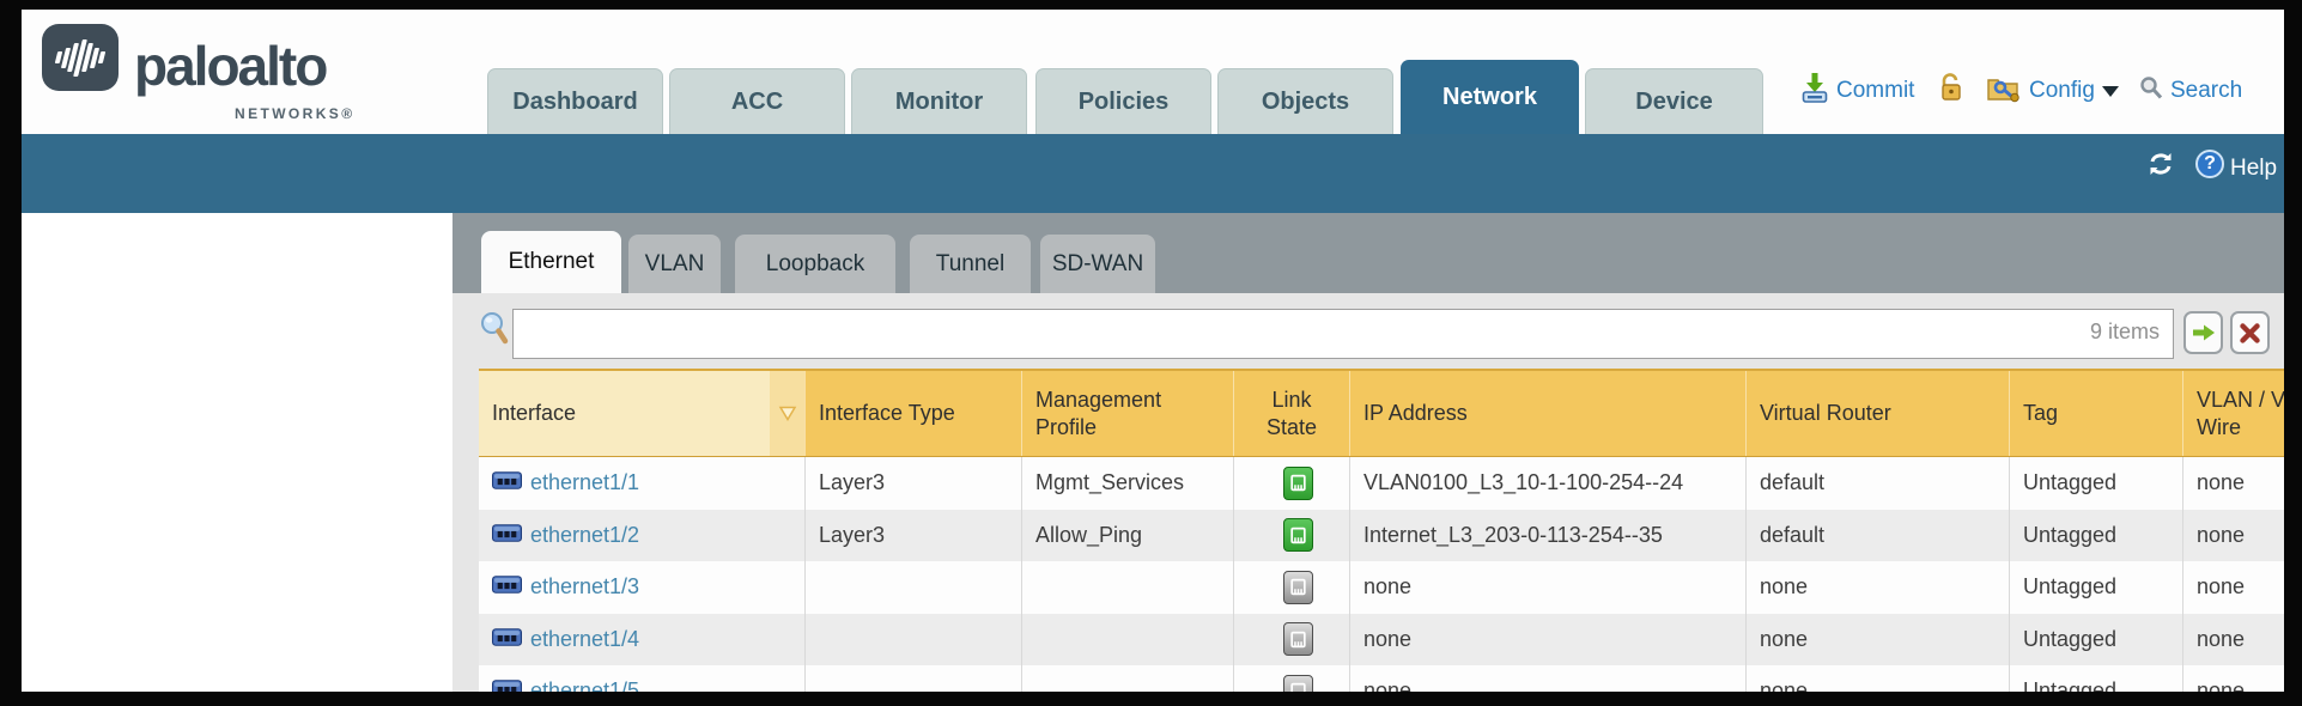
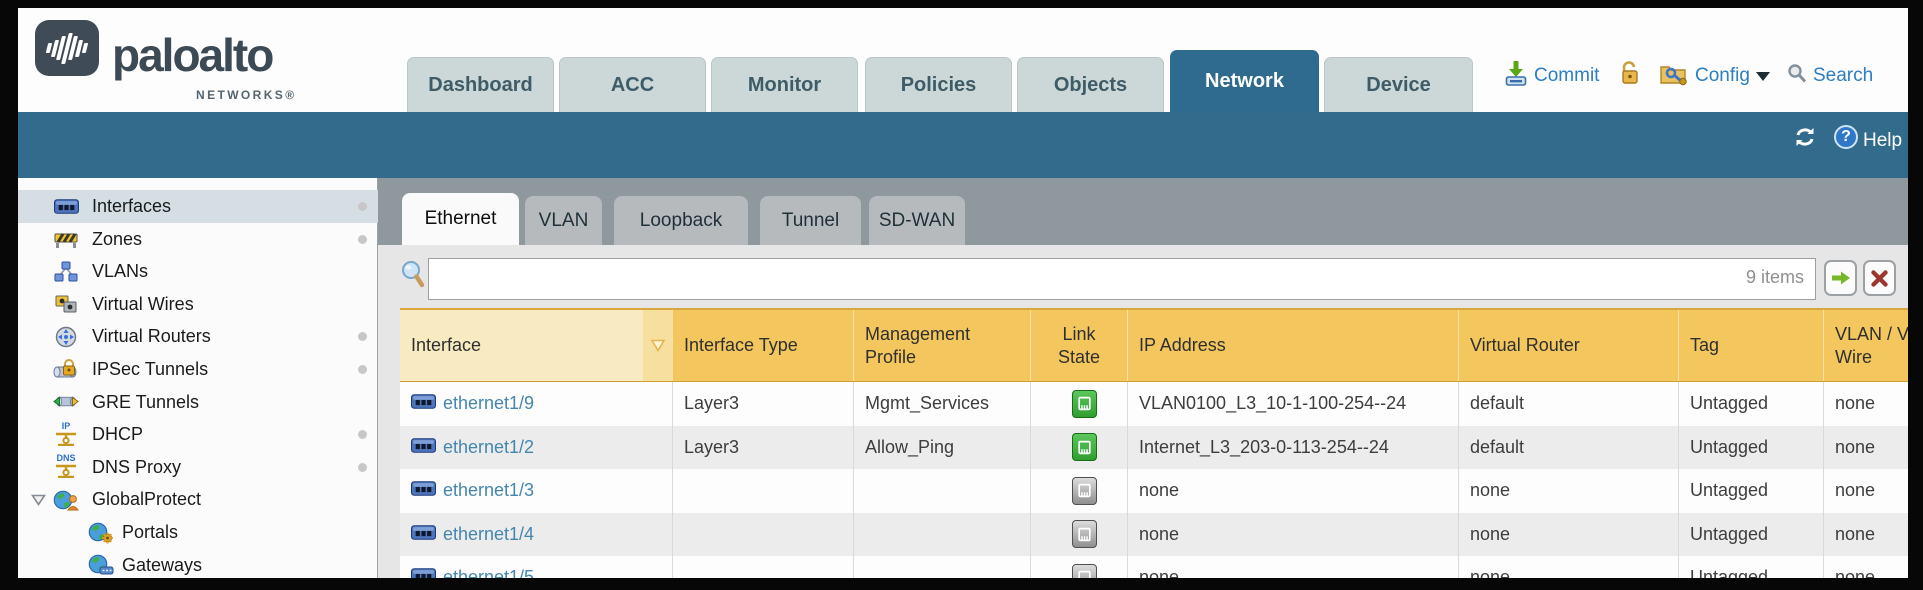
  paloalto
  NETWORKS®
  Dashboard
  ACC
  Monitor
  Policies
  Objects
  Network
  Device
  Commit
  Config
  Search
  ?
  Help
+ Interfaces
+ Zones
+ VLANs
+ Virtual Wires
+ Virtual Routers
+ IPSec Tunnels
+ GRE Tunnels
+ IP
+ DHCP
+ DNS
+ DNS Proxy
+ GlobalProtect
+ Portals
+ Gateways
  Ethernet
  VLAN
  Loopback
  Tunnel
  SD-WAN
  9 items
  Interface
  Interface Type
  Management
  Profile
  Link
  State
  IP Address
  Virtual Router
  Tag
  VLAN / V
  Wire
- ethernet1/1
+ ethernet1/9
  Layer3
  Mgmt_Services
  VLAN0100_L3_10-1-100-254--24
  default
  Untagged
  none
  ethernet1/2
  Layer3
  Allow_Ping
- Internet_L3_203-0-113-254--35
+ Internet_L3_203-0-113-254--24
  default
  Untagged
  none
  ethernet1/3
  none
  none
  Untagged
  none
  ethernet1/4
  none
  none
  Untagged
  none
  ethernet1/5
  none
  none
  Untagged
  none
